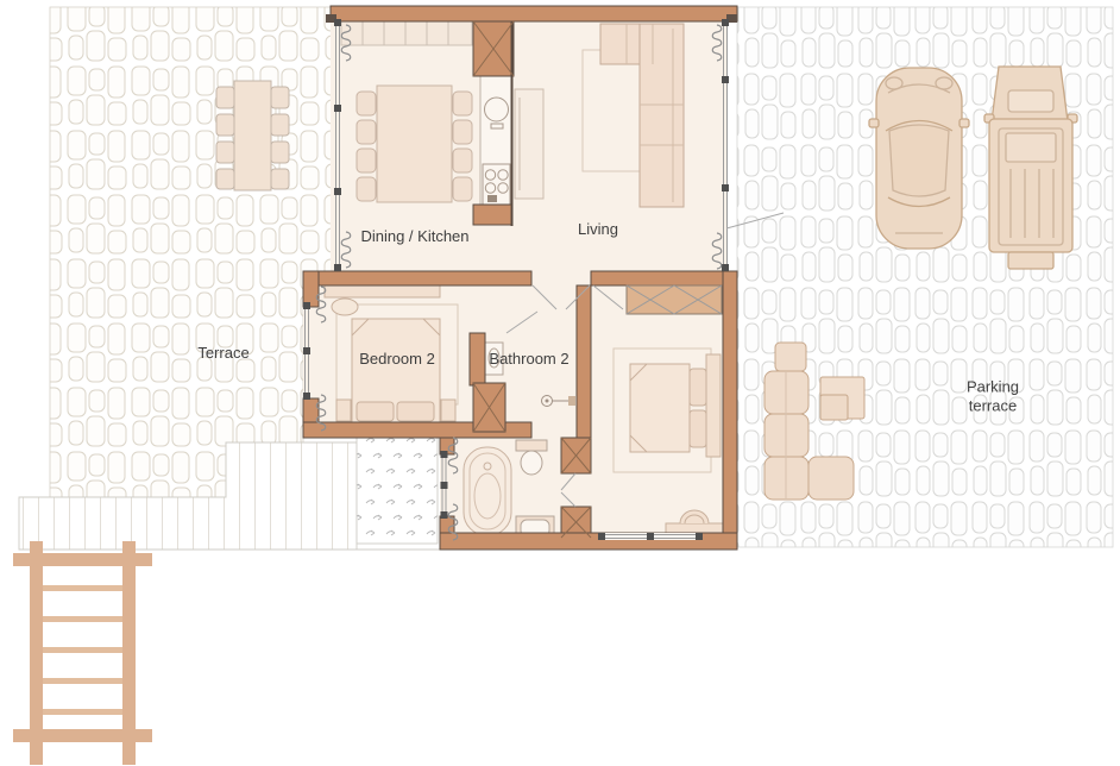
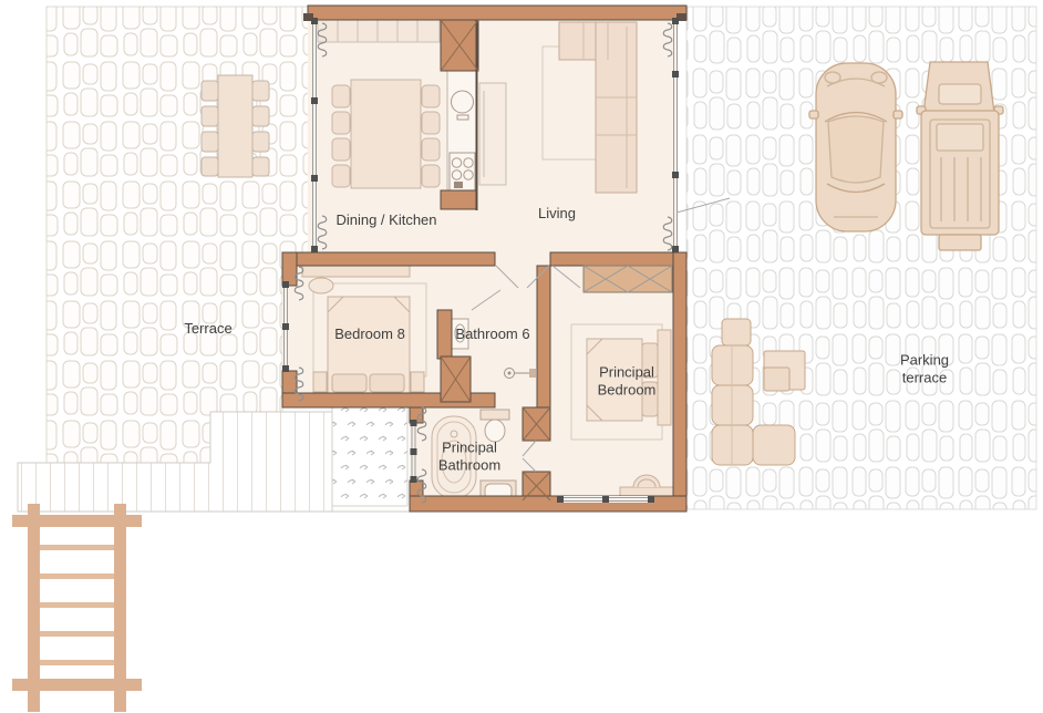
  Dining / Kitchen
  Living
  Terrace
- Bedroom 2
+ Bedroom 8
- Bathroom 2
+ Bathroom 6
+ Principal Bedroom
+ Principal Bathroom
  Parking terrace
